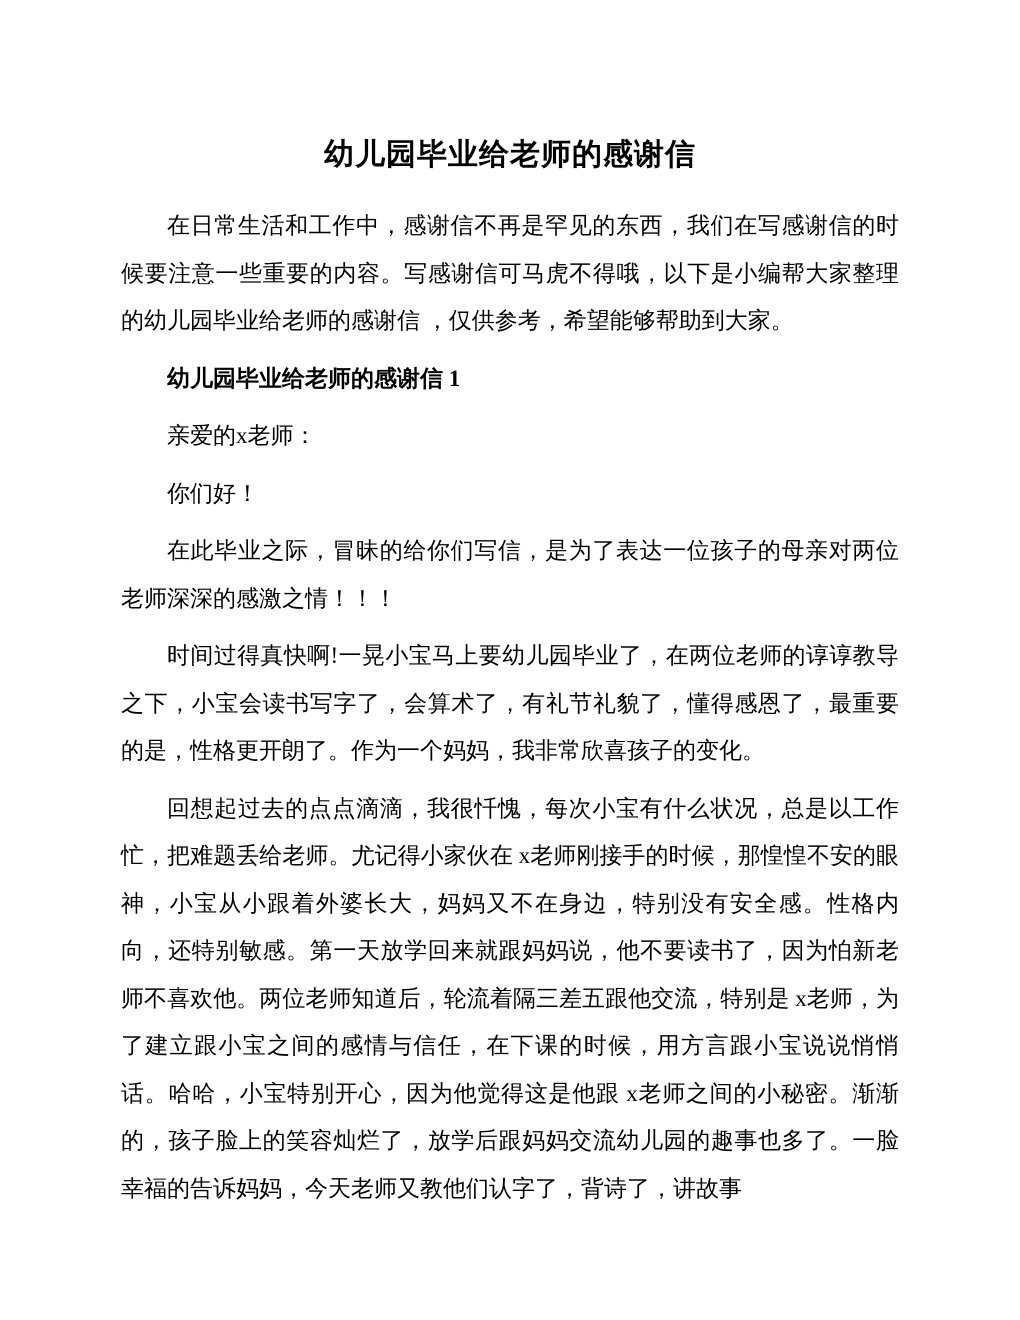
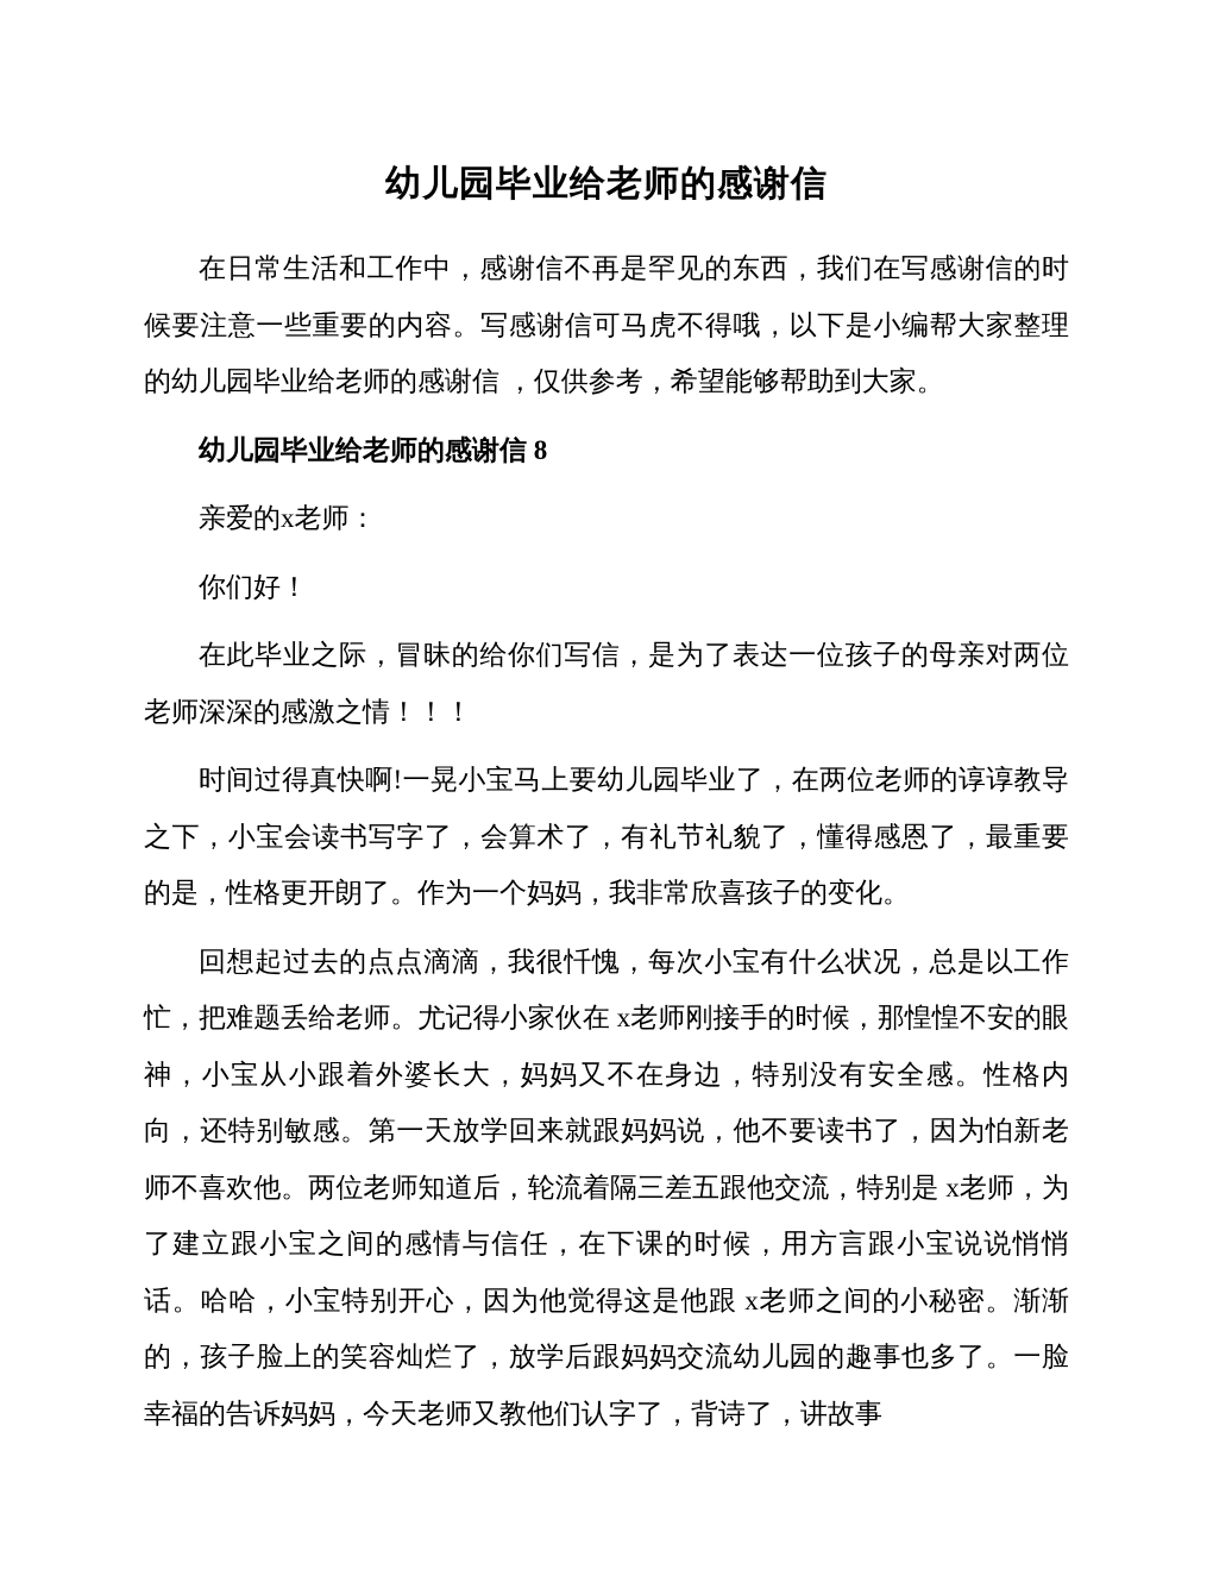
  幼儿园毕业给老师的感谢信
  在日常生活和工作中，感谢信不再是罕见的东西，我们在写感谢信的时候要注意一些重要的内容。写感谢信可马虎不得哦，以下是小编帮大家整理的幼儿园毕业给老师的感谢信 ，仅供参考，希望能够帮助到大家。
- 幼儿园毕业给老师的感谢信 1
+ 幼儿园毕业给老师的感谢信 8
  亲爱的x老师：
  你们好！
  在此毕业之际，冒昧的给你们写信，是为了表达一位孩子的母亲对两位老师深深的感激之情！！！
  时间过得真快啊!一晃小宝马上要幼儿园毕业了，在两位老师的谆谆教导之下，小宝会读书写字了，会算术了，有礼节礼貌了，懂得感恩了，最重要的是，性格更开朗了。作为一个妈妈，我非常欣喜孩子的变化。
  回想起过去的点点滴滴，我很忏愧，每次小宝有什么状况，总是以工作忙，把难题丢给老师。尤记得小家伙在 x老师刚接手的时候，那惶惶不安的眼神，小宝从小跟着外婆长大，妈妈又不在身边，特别没有安全感。性格内向，还特别敏感。第一天放学回来就跟妈妈说，他不要读书了，因为怕新老师不喜欢他。两位老师知道后，轮流着隔三差五跟他交流，特别是 x老师，为了建立跟小宝之间的感情与信任，在下课的时候，用方言跟小宝说说悄悄话。哈哈，小宝特别开心，因为他觉得这是他跟 x老师之间的小秘密。渐渐的，孩子脸上的笑容灿烂了，放学后跟妈妈交流幼儿园的趣事也多了。一脸幸福的告诉妈妈，今天老师又教他们认字了，背诗了，讲故事
